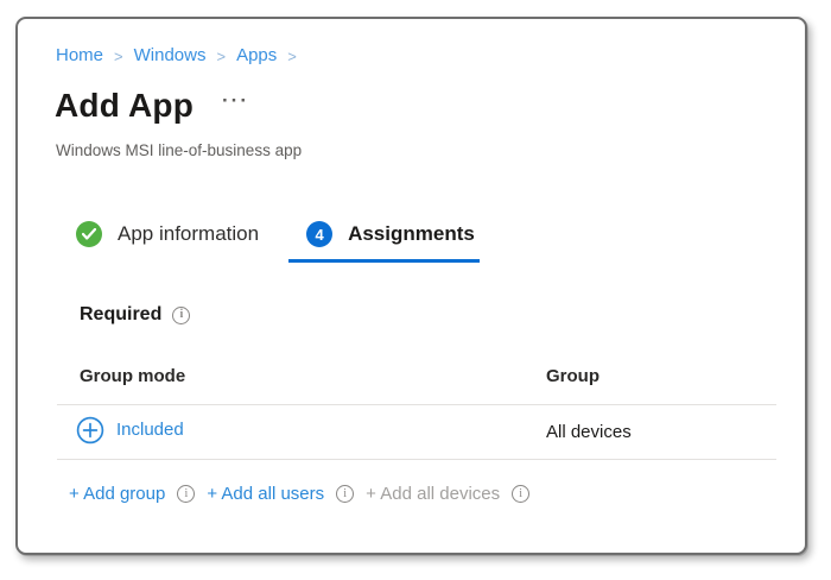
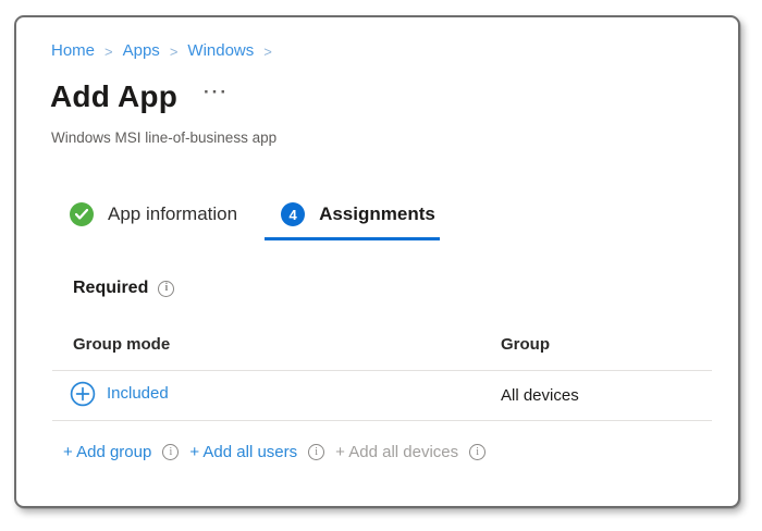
  Home
  >
- Windows
+ Apps
  >
- Apps
+ Windows
  >
  Add App
  ···
  Windows MSI line-of-business app
  App information
  4
  Assignments
  Required
  Group mode
  Group
  Included
  All devices
  + Add group
  + Add all users
  + Add all devices
